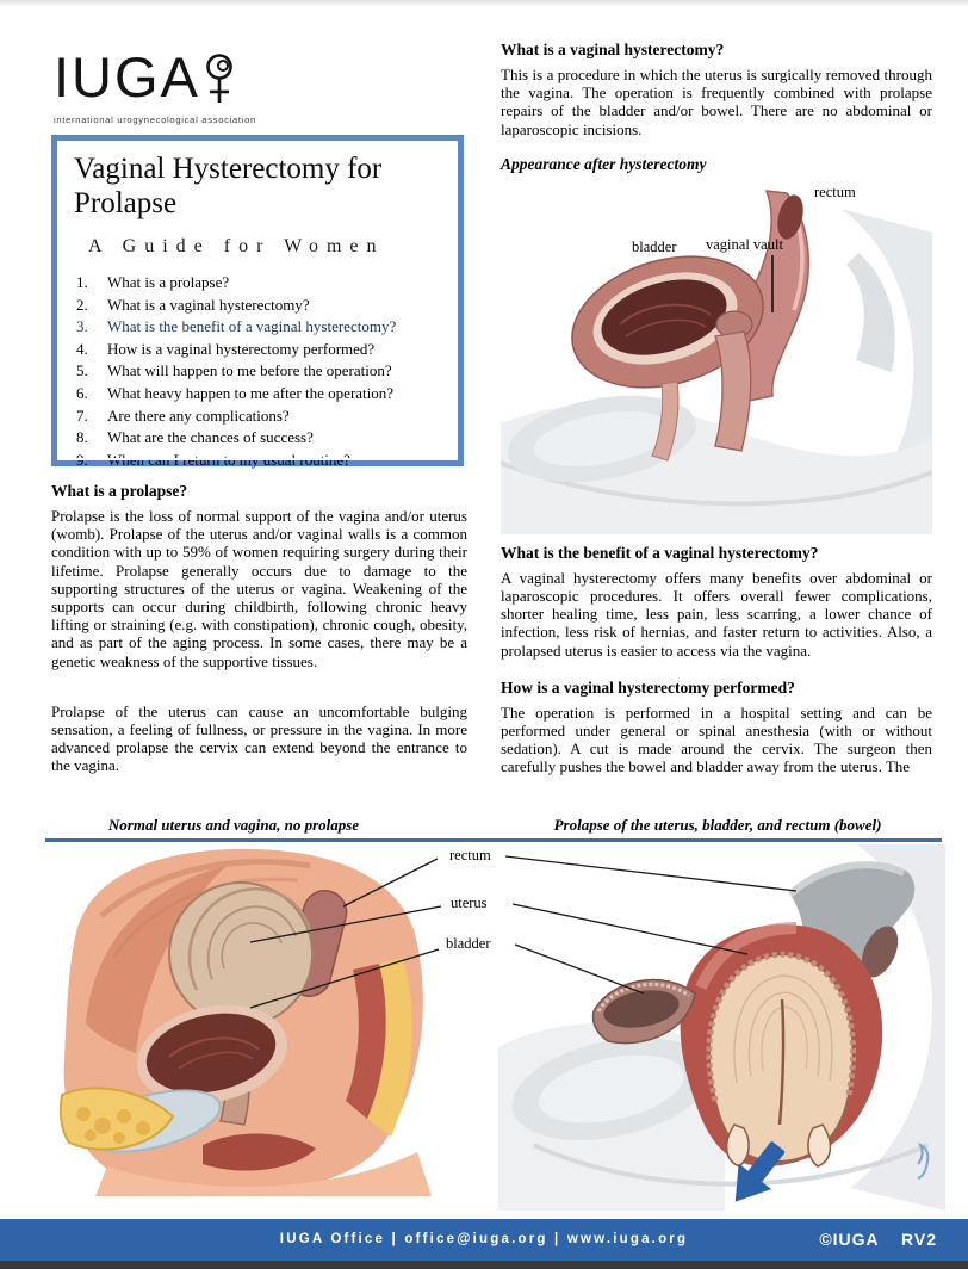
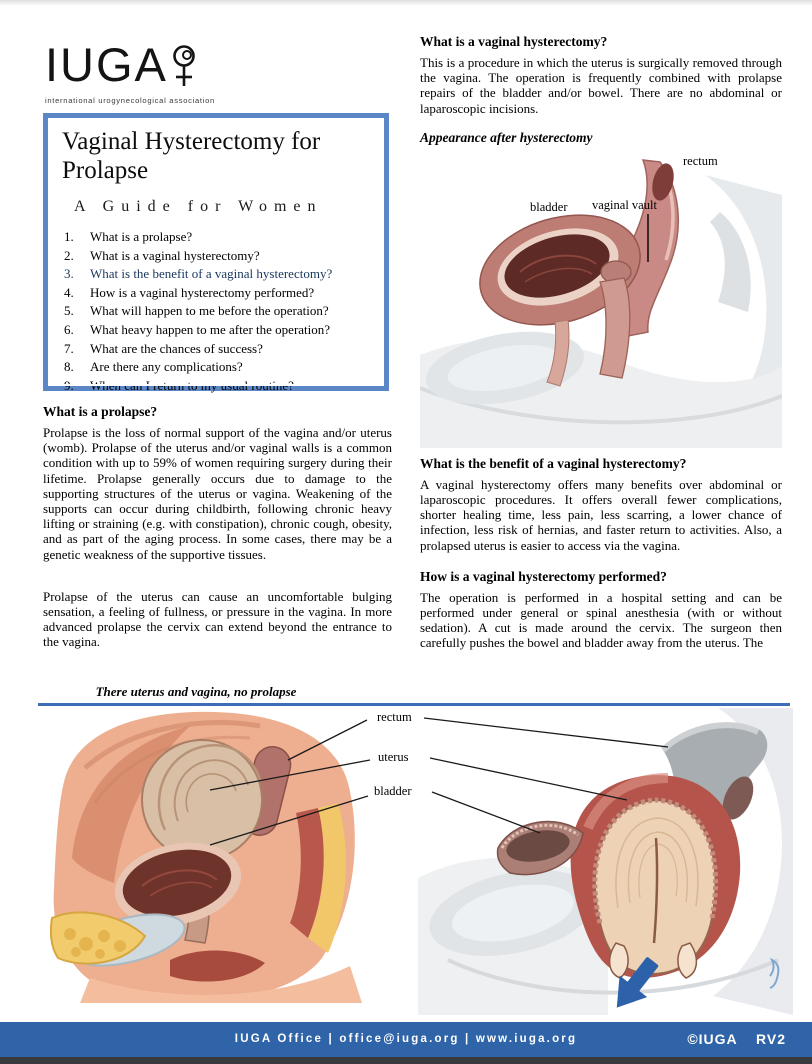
  IUGA
  international urogynecological association
  Vaginal Hysterectomy for Prolapse
  A Guide for Women
  1.
  What is a prolapse?
  2.
  What is a vaginal hysterectomy?
  3.
  What is the benefit of a vaginal hysterectomy?
  4.
  How is a vaginal hysterectomy performed?
  5.
  What will happen to me before the operation?
  6.
  What heavy happen to me after the operation?
  7.
- Are there any complications?
+ What are the chances of success?
  8.
- What are the chances of success?
+ Are there any complications?
  9.
  When can I return to my usual routine?
  What is a prolapse?
  Prolapse is the loss of normal support of the vagina and/or uterus (womb). Prolapse of the uterus and/or vaginal walls is a common condition with up to 59% of women requiring surgery during their lifetime. Prolapse generally occurs due to damage to the supporting structures of the uterus or vagina. Weakening of the supports can occur during childbirth, following chronic heavy lifting or straining (e.g. with constipation), chronic cough, obesity, and as part of the aging process. In some cases, there may be a genetic weakness of the supportive tissues.
  Prolapse of the uterus can cause an uncomfortable bulging sensation, a feeling of fullness, or pressure in the vagina. In more advanced prolapse the cervix can extend beyond the entrance to the vagina.
  What is a vaginal hysterectomy?
  This is a procedure in which the uterus is surgically removed through the vagina. The operation is frequently combined with prolapse repairs of the bladder and/or bowel. There are no abdominal or laparoscopic incisions.
  Appearance after hysterectomy
  rectum
  bladder
  vaginal vault
  What is the benefit of a vaginal hysterectomy?
  A vaginal hysterectomy offers many benefits over abdominal or laparoscopic procedures. It offers overall fewer complications, shorter healing time, less pain, less scarring, a lower chance of infection, less risk of hernias, and faster return to activities. Also, a prolapsed uterus is easier to access via the vagina.
  How is a vaginal hysterectomy performed?
  The operation is performed in a hospital setting and can be performed under general or spinal anesthesia (with or without sedation). A cut is made around the cervix. The surgeon then carefully pushes the bowel and bladder away from the uterus. The
- Normal uterus and vagina, no prolapse
+ There uterus and vagina, no prolapse
- Prolapse of the uterus, bladder, and rectum (bowel)
  rectum
  uterus
  bladder
  IUGA Office | office@iuga.org | www.iuga.org
  ©IUGA RV2
